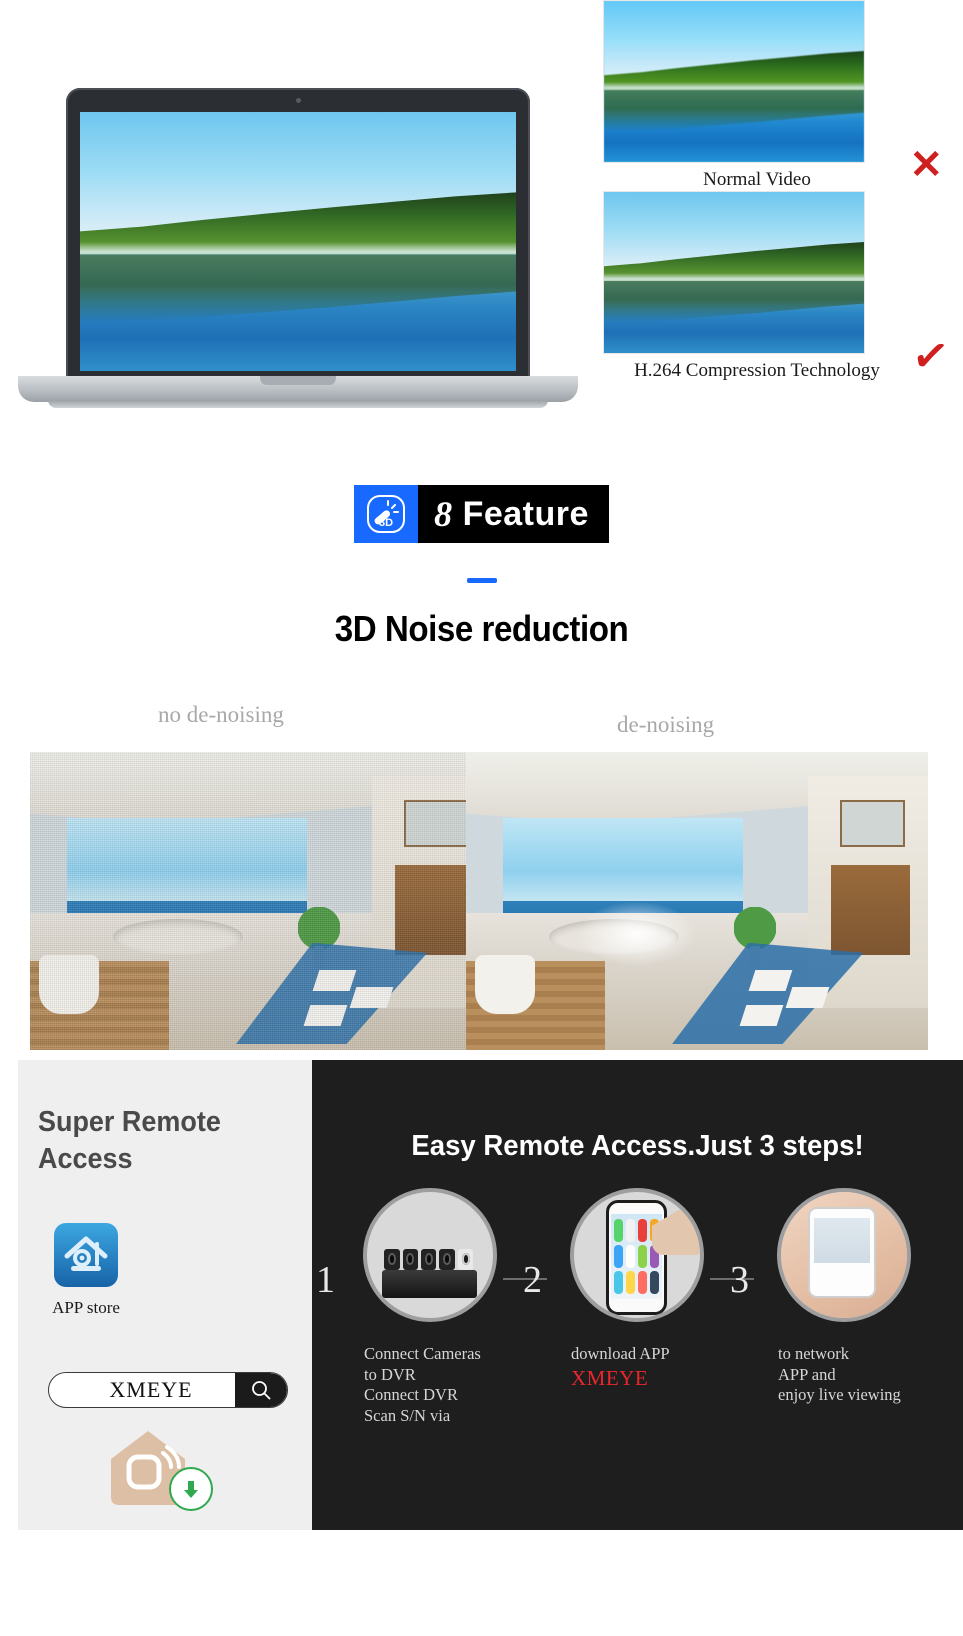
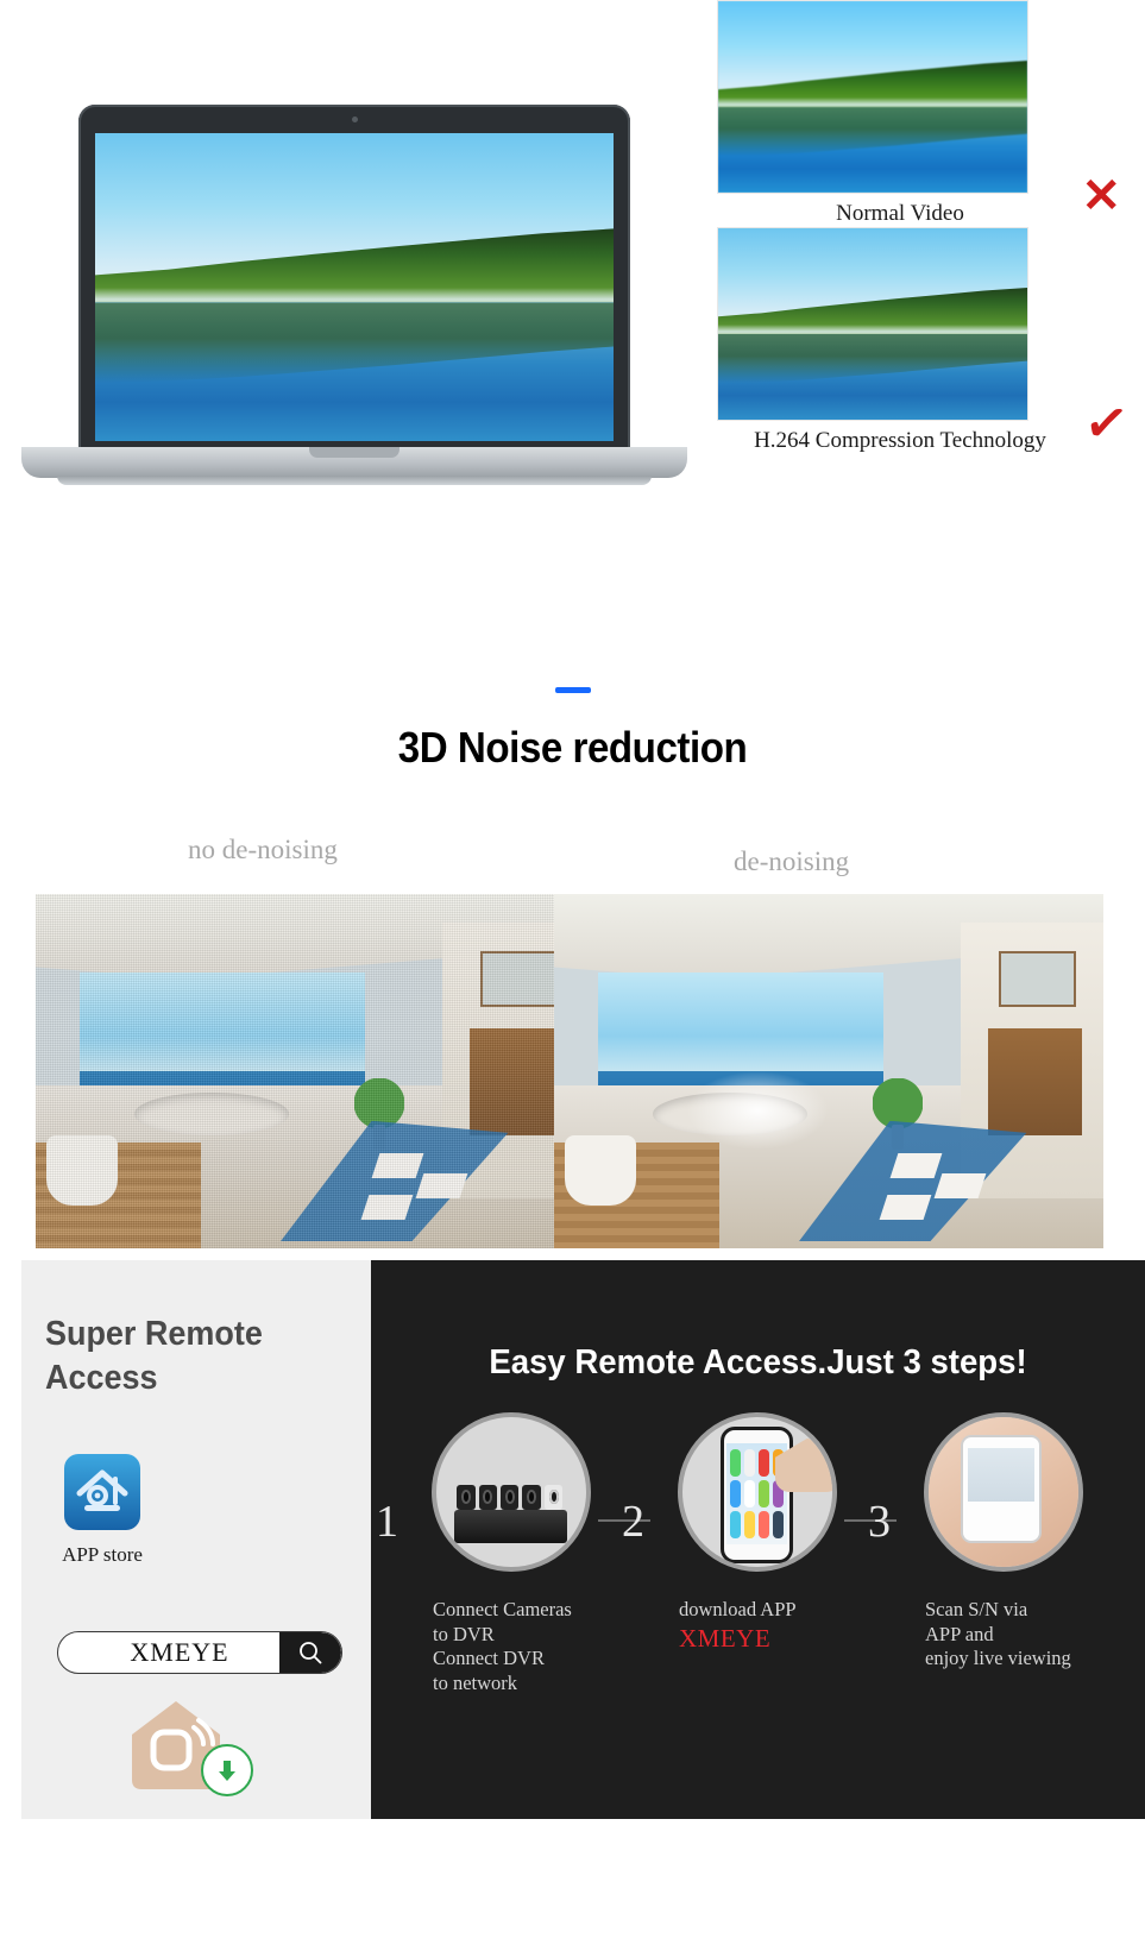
  Normal Video
  H.264 Compression Technology
  ✕
- 3D
- 8
- Feature
  3D Noise reduction
  no de-noising
  de-noising
  Super Remote Access
  APP store
  Easy Remote Access.Just 3 steps!
  1
  Connect Cameras
  to DVR
  Connect DVR
- Scan S/N via
+ to network
  2
  download APP
  XMEYE
  3
- to network
+ Scan S/N via
  APP and
  enjoy live viewing
  XMEYE
